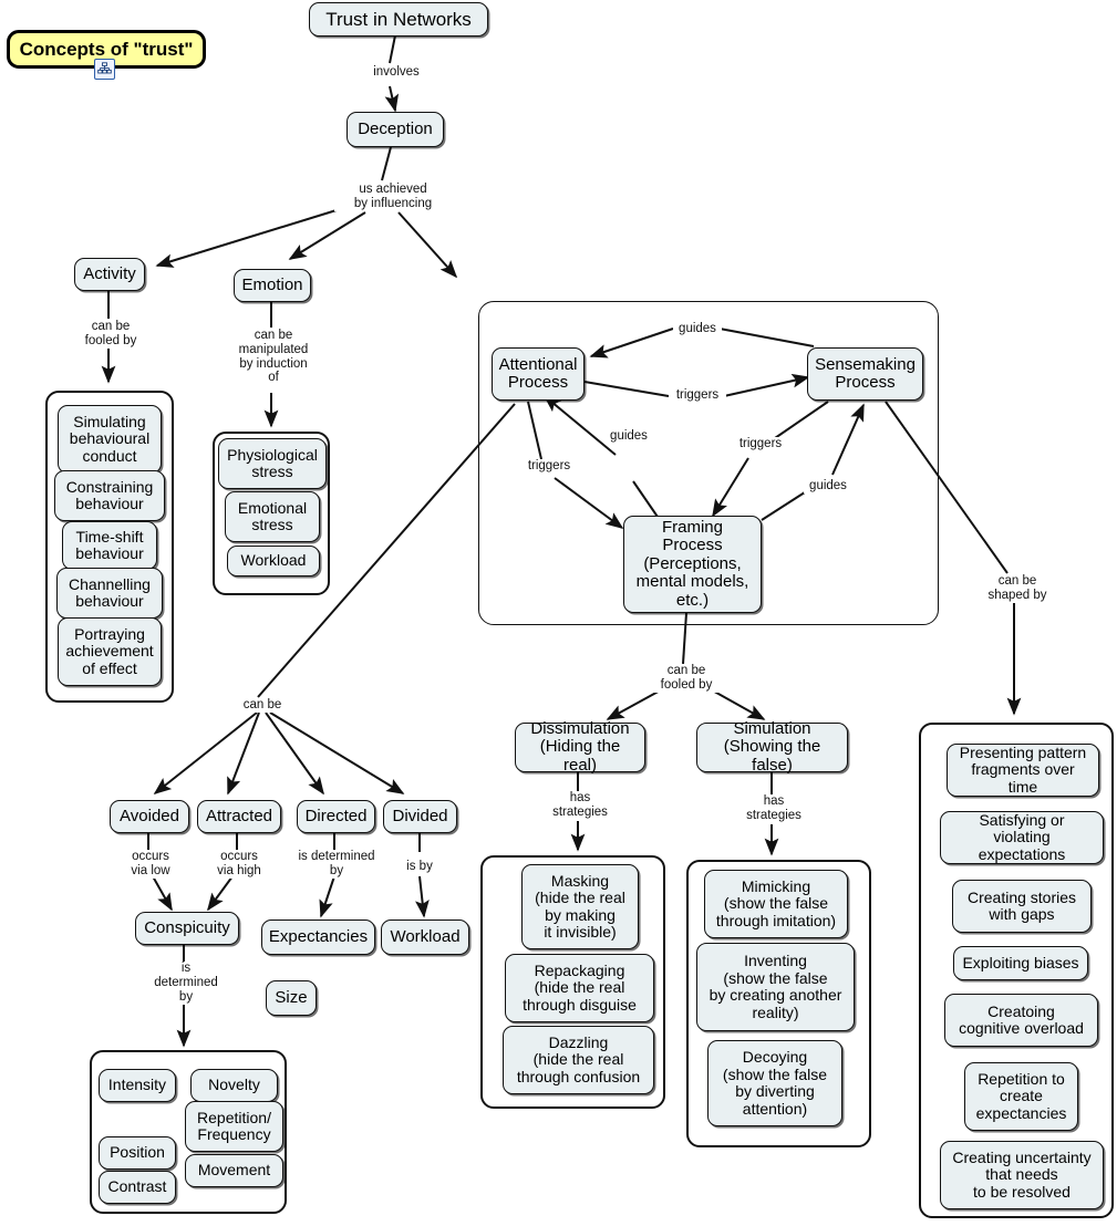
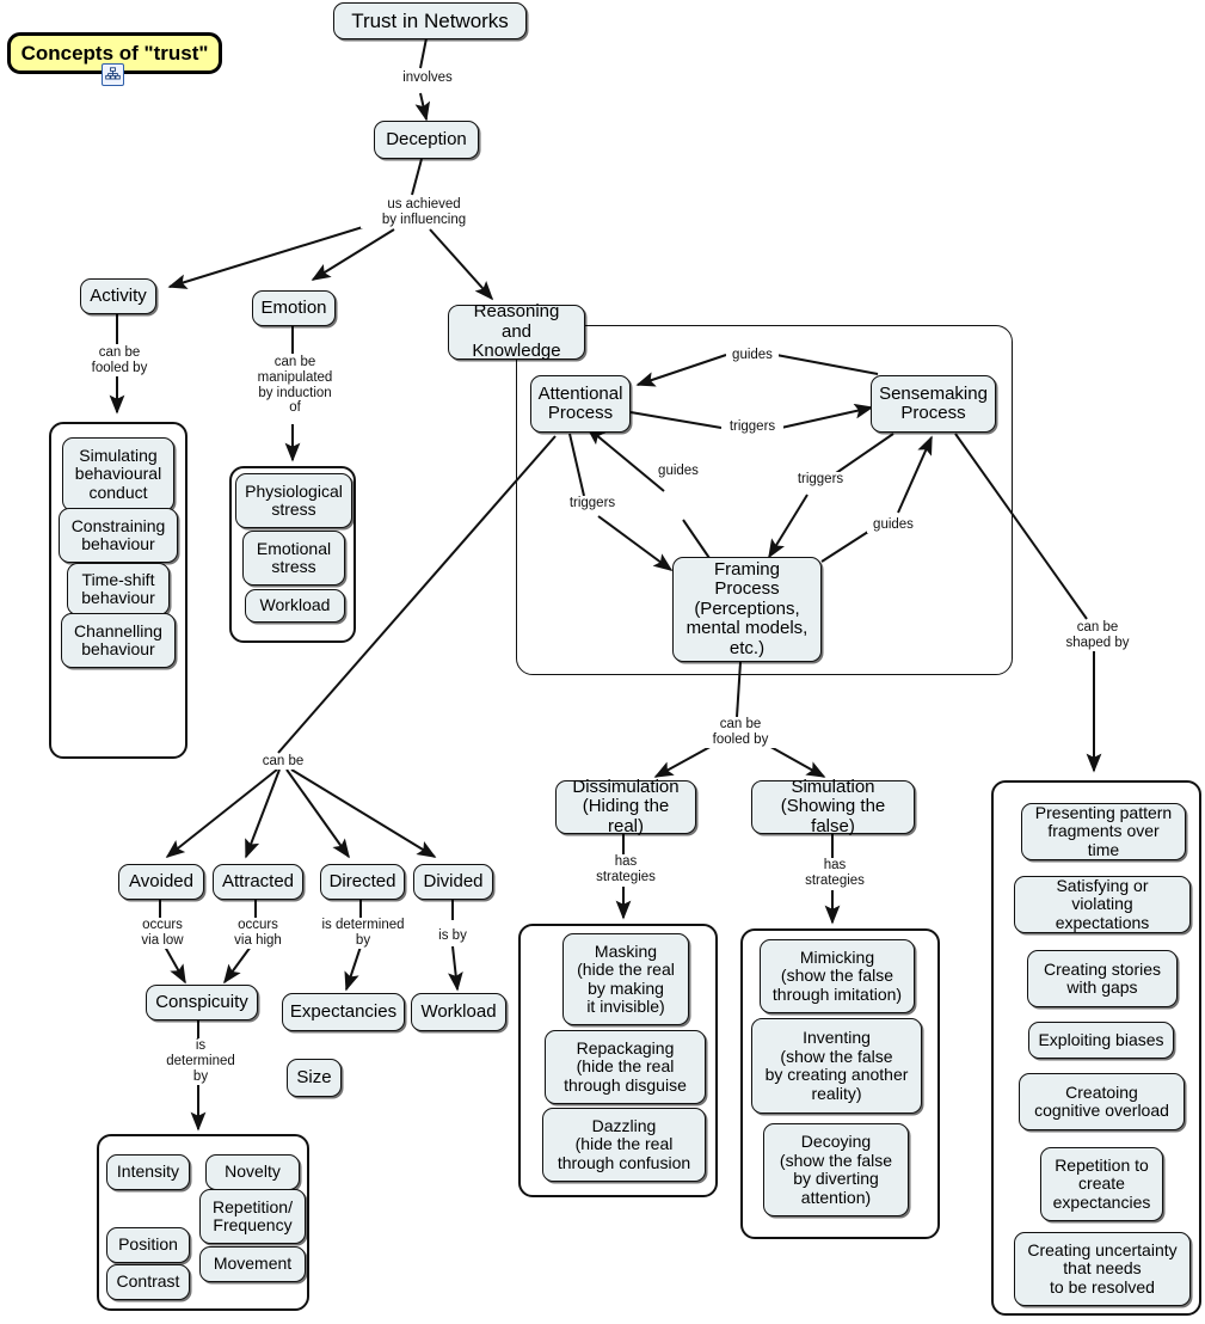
  Concepts of "trust"
  Trust in Networks
  Deception
  Activity
  Emotion
+ Reasoning
+ and Knowledge
  Attentional
  Process
  Sensemaking
  Process
  Framing Process
  (Perceptions,
  mental models,
  etc.)
  Simulating
  behavioural
  conduct
  Constraining
  behaviour
  Time-shift
  behaviour
  Channelling
  behaviour
- Portraying
- achievement
- of effect
  Physiological
  stress
  Emotional
  stress
  Workload
  Avoided
  Attracted
  Directed
  Divided
  Conspicuity
  Expectancies
  Workload
  Size
  Intensity
  Position
  Contrast
  Novelty
  Repetition/
  Frequency
  Movement
  Dissimulation
  (Hiding the real)
  Simulation
  (Showing the false)
  Masking
  (hide the real
  by making
  it invisible)
  Repackaging
  (hide the real
  through disguise
  Dazzling
  (hide the real
  through confusion
  Mimicking
  (show the false
  through imitation)
  Inventing
  (show the false
  by creating another
  reality)
  Decoying
  (show the false
  by diverting
  attention)
  Presenting pattern
  fragments over time
  Satisfying or
  violating expectations
  Creating stories
  with gaps
  Exploiting biases
  Creatoing
  cognitive overload
  Repetition to
  create
  expectancies
  Creating uncertainty
  that needs
  to be resolved
  involves
  us achieved
  by influencing
  can be
  fooled by
  can be
  manipulated
  by induction
  of
  guides
  triggers
  triggers
  guides
  triggers
  guides
  can be
  can be
  shaped by
  can be
  fooled by
  occurs
  via low
  occurs
  via high
  is determined
  by
  is by
  is
  determined
  by
  has
  strategies
  has
  strategies
